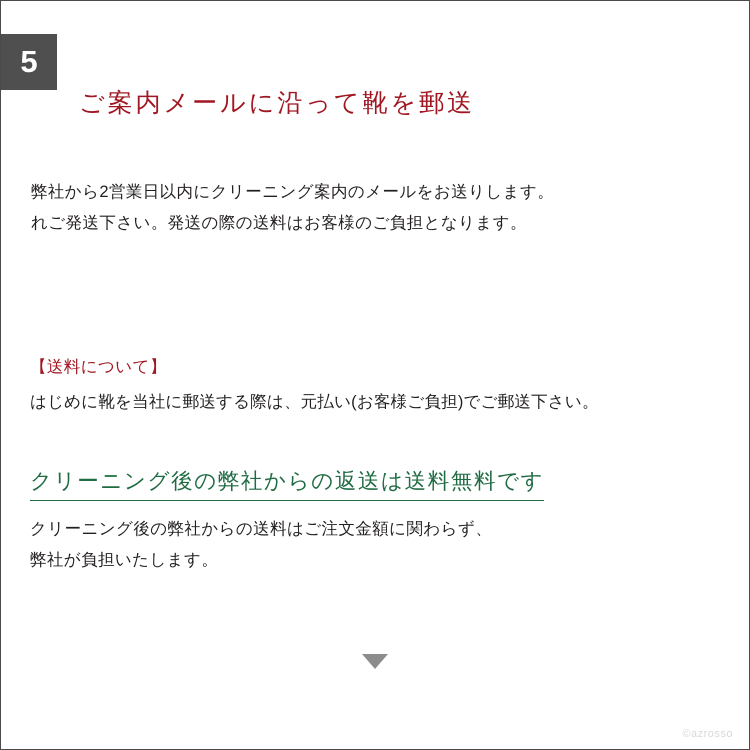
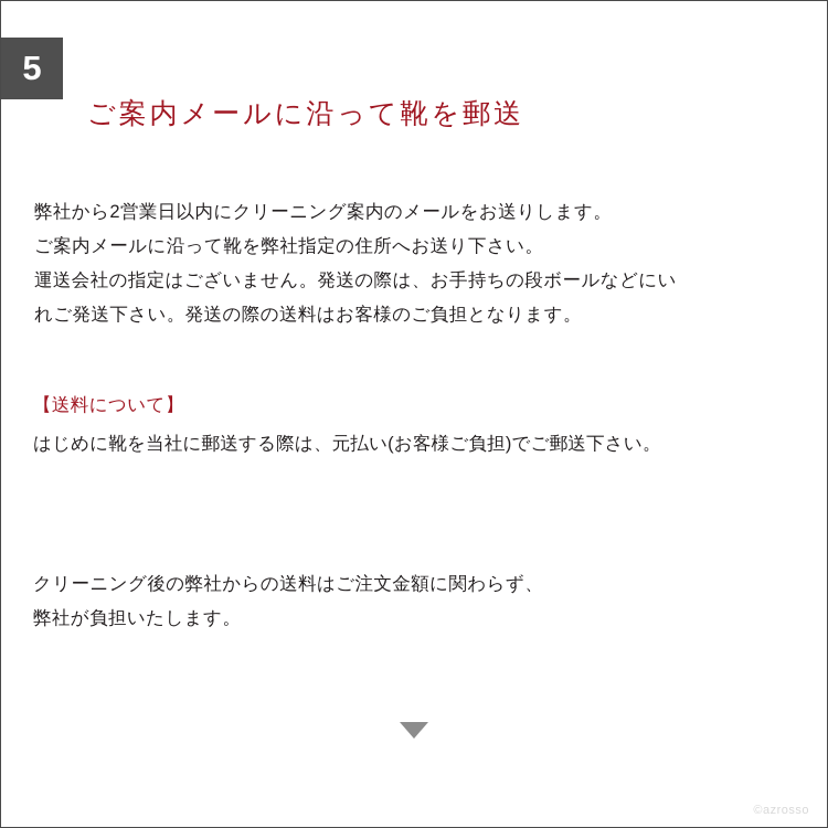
  5
  ご案内メールに沿って靴を郵送
  弊社から2営業日以内にクリーニング案内のメールをお送りします。
+ ご案内メールに沿って靴を弊社指定の住所へお送り下さい。
+ 運送会社の指定はございません。発送の際は、お手持ちの段ボールなどにい
  れご発送下さい。発送の際の送料はお客様のご負担となります。
  【送料について】
  はじめに靴を当社に郵送する際は、元払い(お客様ご負担)でご郵送下さい。
- クリーニング後の弊社からの返送は送料無料です
  クリーニング後の弊社からの送料はご注文金額に関わらず、
  弊社が負担いたします。
  ©azrosso
